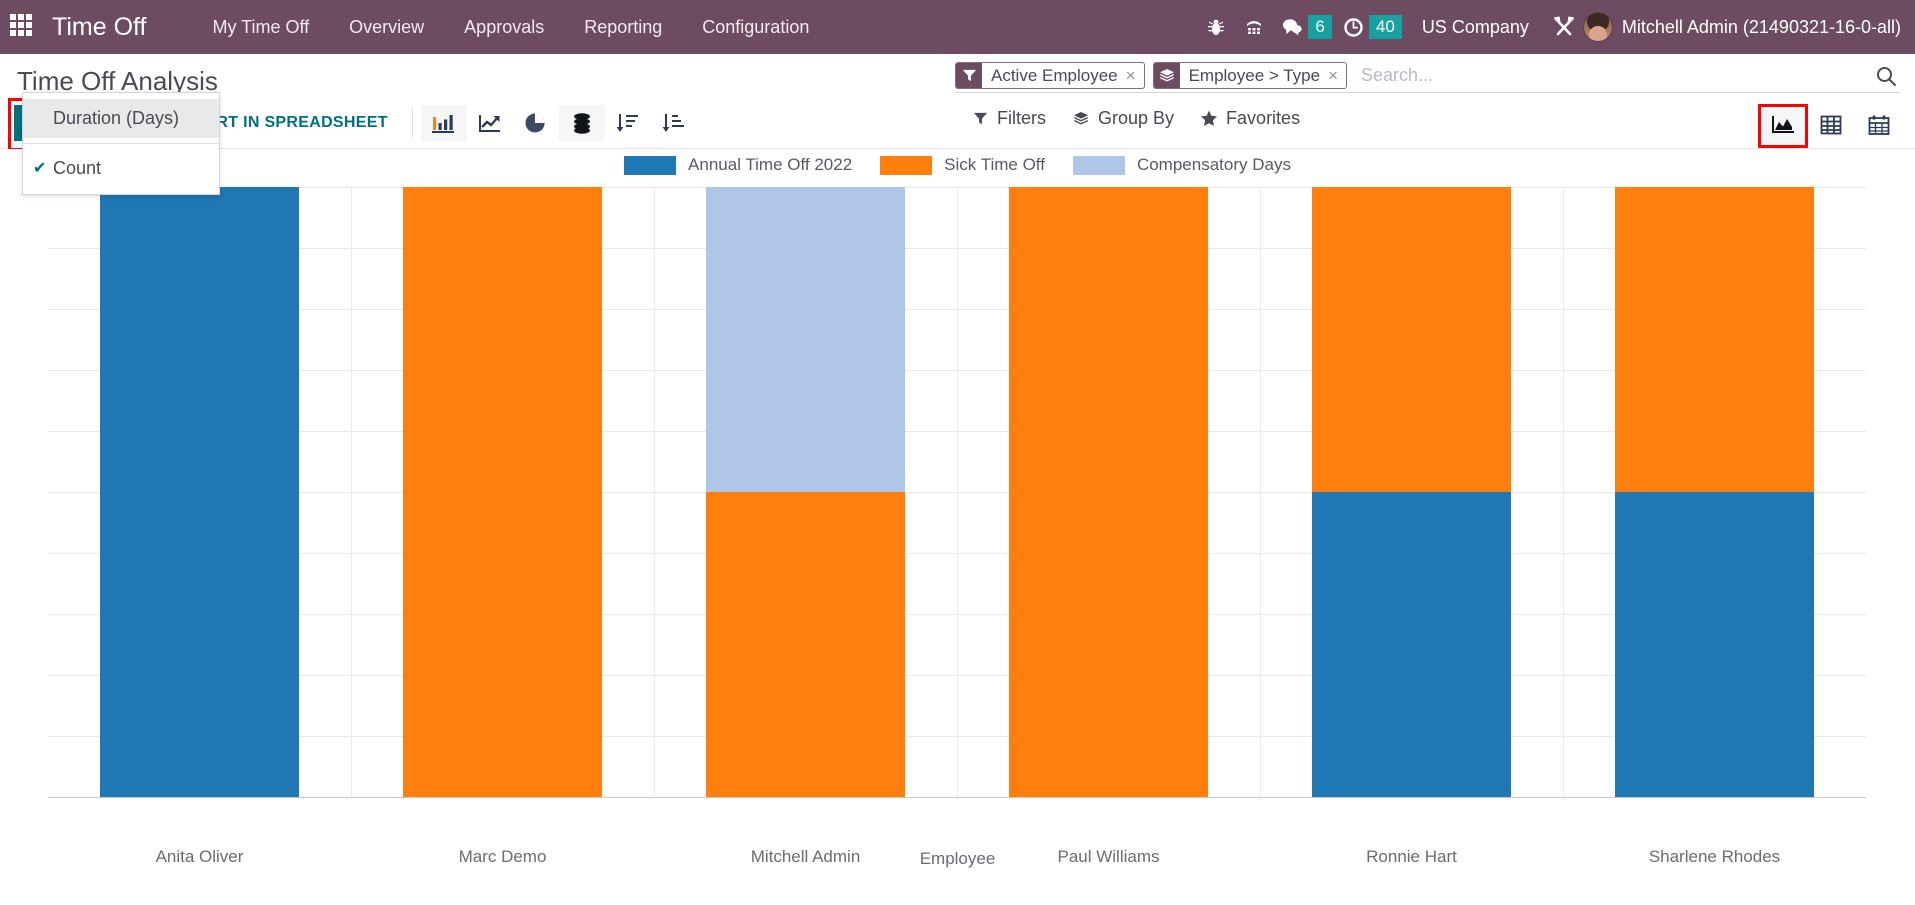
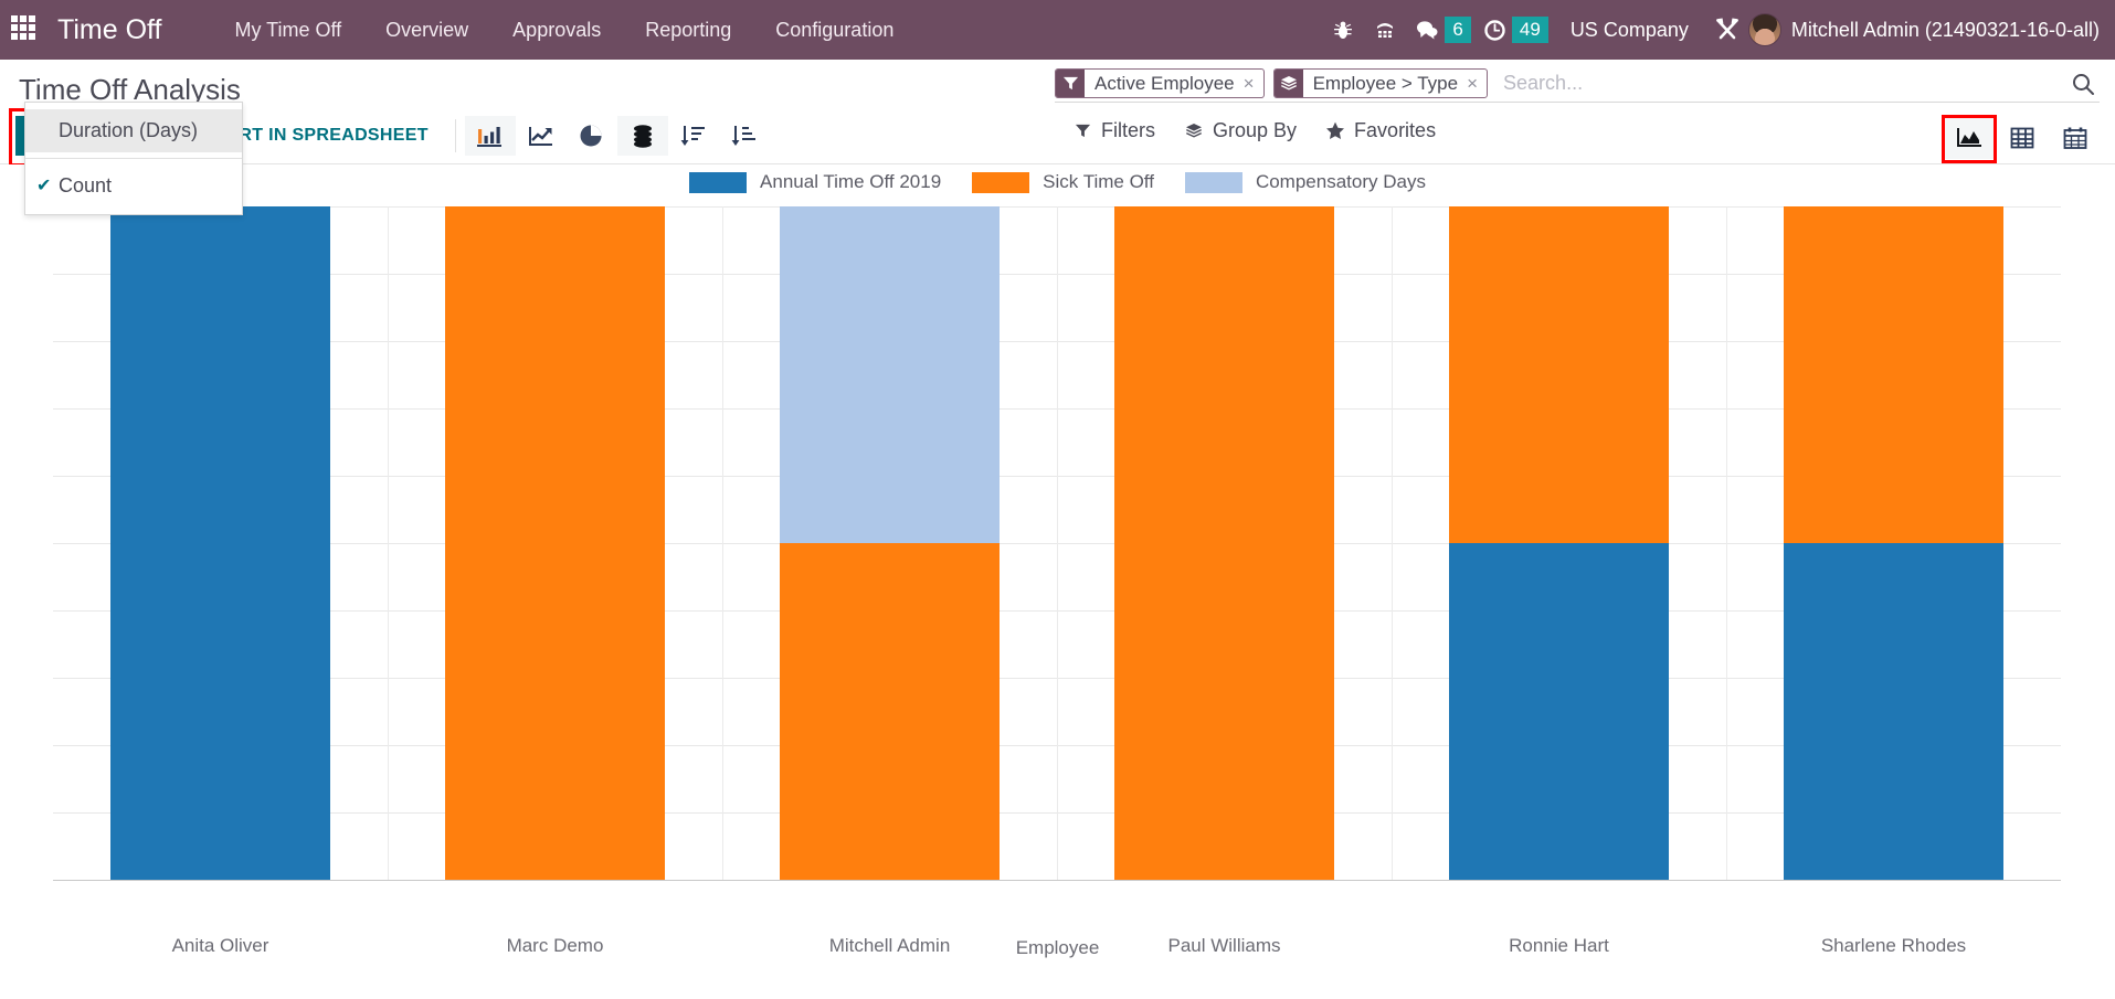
  Time Off
  My Time Off
  Overview
  Approvals
  Reporting
  Configuration
  6
- 40
+ 49
  US Company
  Mitchell Admin (21490321-16-0-all)
  Time Off Analysis
  Active Employee
  ×
  Employee > Type
  ×
  Search...
  RT IN SPREADSHEET
  Filters
  Group By
  Favorites
  Duration (Days)
  ✔
  Count
- Annual Time Off 2022
+ Annual Time Off 2019
  Sick Time Off
  Compensatory Days
  Anita Oliver
  Marc Demo
  Mitchell Admin
  Paul Williams
  Ronnie Hart
  Sharlene Rhodes
  Employee
